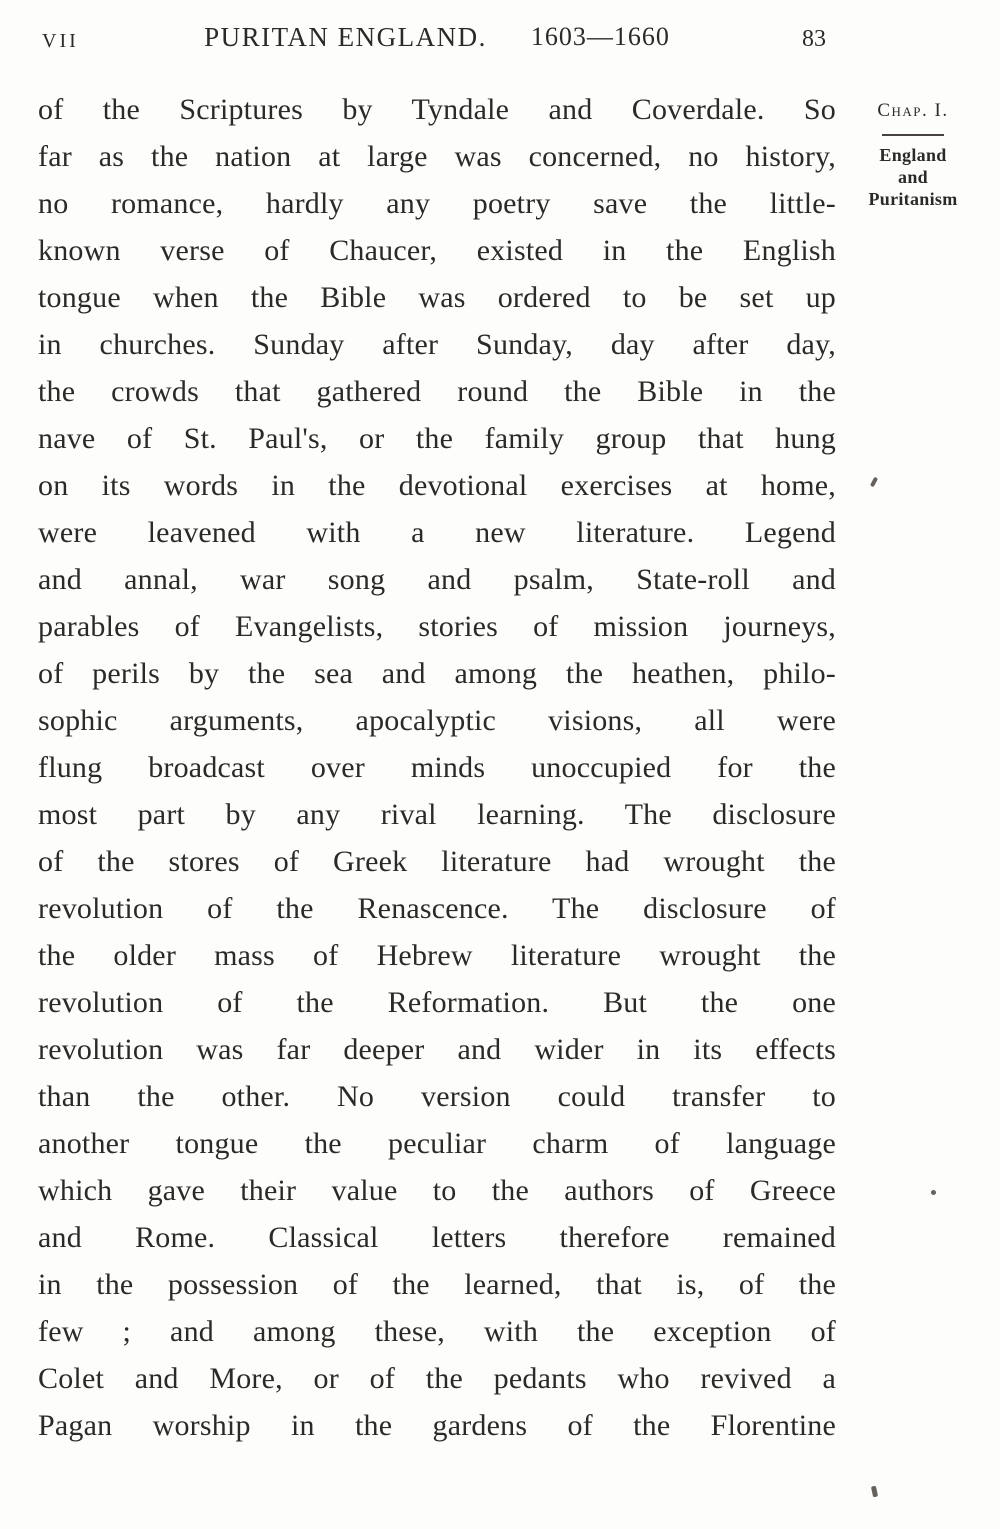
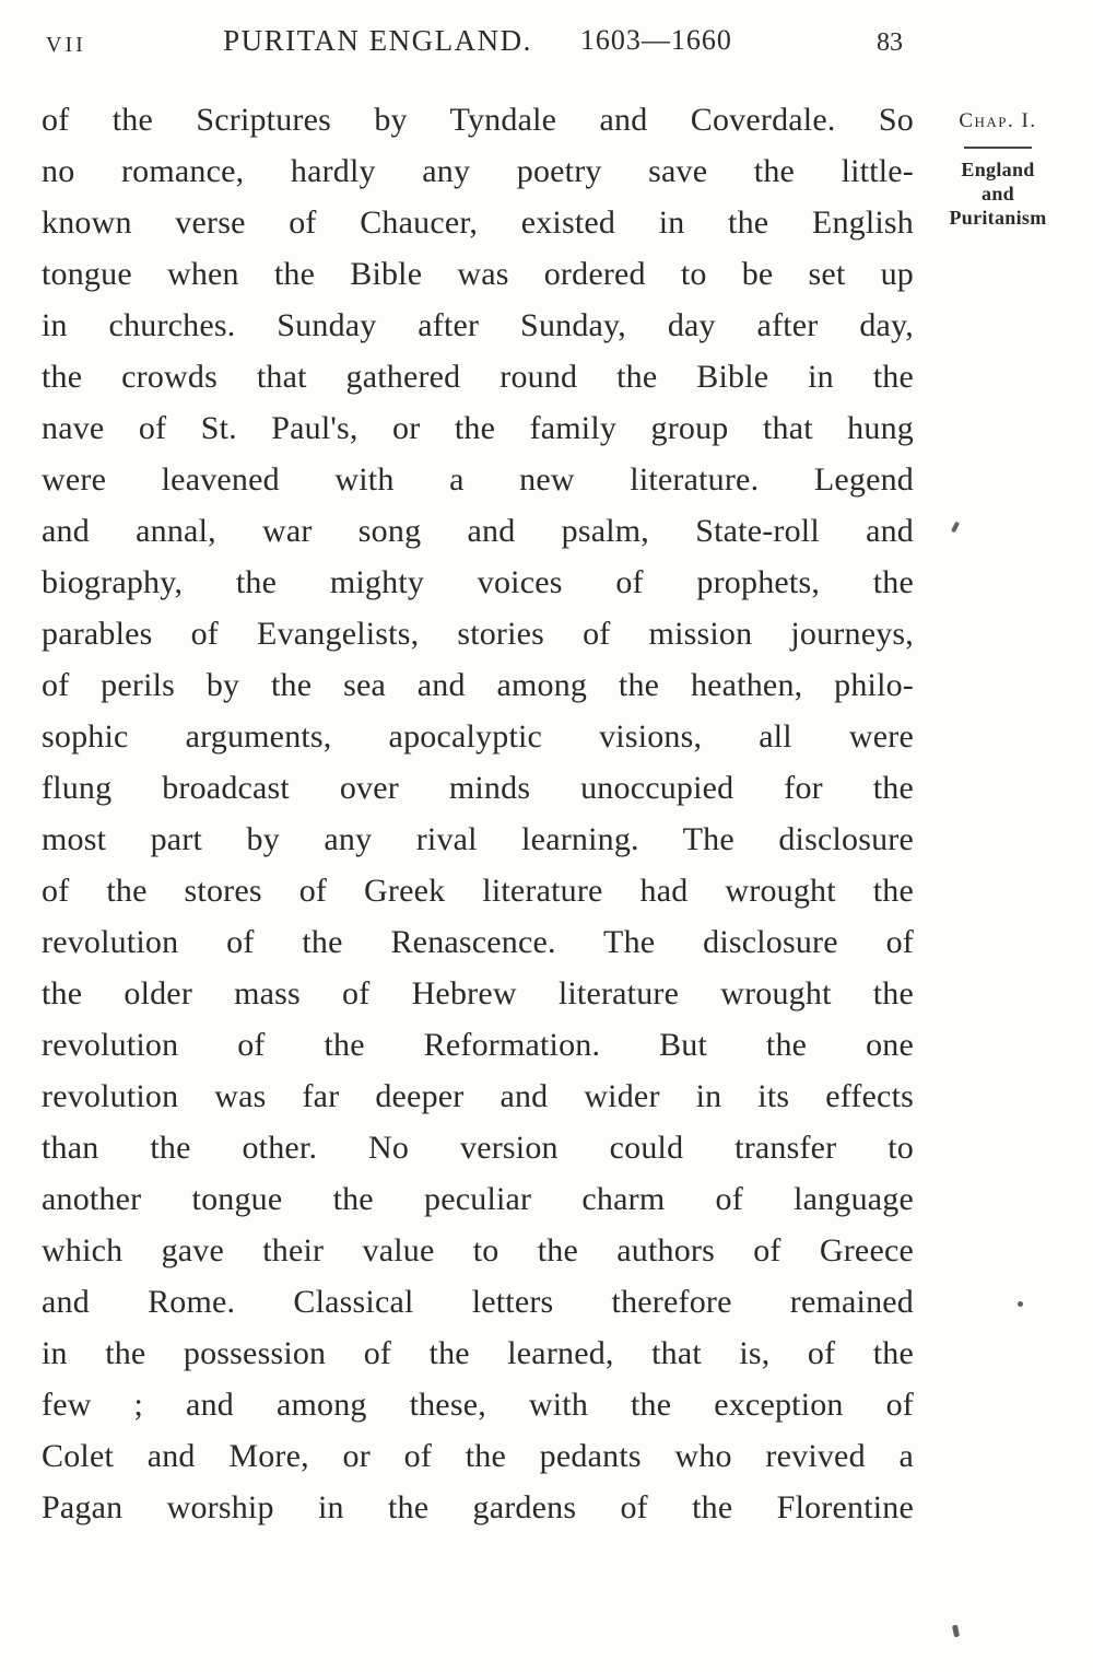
  VII
  PURITAN ENGLAND.
  1603—1660
  83
  of the Scriptures by Tyndale and Coverdale. So
- far as the nation at large was concerned, no history,
  no romance, hardly any poetry save the little-
  known verse of Chaucer, existed in the English
  tongue when the Bible was ordered to be set up
  in churches. Sunday after Sunday, day after day,
  the crowds that gathered round the Bible in the
  nave of St. Paul's, or the family group that hung
- on its words in the devotional exercises at home,
  were leavened with a new literature. Legend
  and annal, war song and psalm, State-roll and
+ biography, the mighty voices of prophets, the
  parables of Evangelists, stories of mission journeys,
  of perils by the sea and among the heathen, philo-
  sophic arguments, apocalyptic visions, all were
  flung broadcast over minds unoccupied for the
  most part by any rival learning. The disclosure
  of the stores of Greek literature had wrought the
  revolution of the Renascence. The disclosure of
  the older mass of Hebrew literature wrought the
  revolution of the Reformation. But the one
  revolution was far deeper and wider in its effects
  than the other. No version could transfer to
  another tongue the peculiar charm of language
  which gave their value to the authors of Greece
  and Rome. Classical letters therefore remained
  in the possession of the learned, that is, of the
  few ; and among these, with the exception of
  Colet and More, or of the pedants who revived a
  Pagan worship in the gardens of the Florentine
  Chap. I.
  England
  and
  Puritanism
